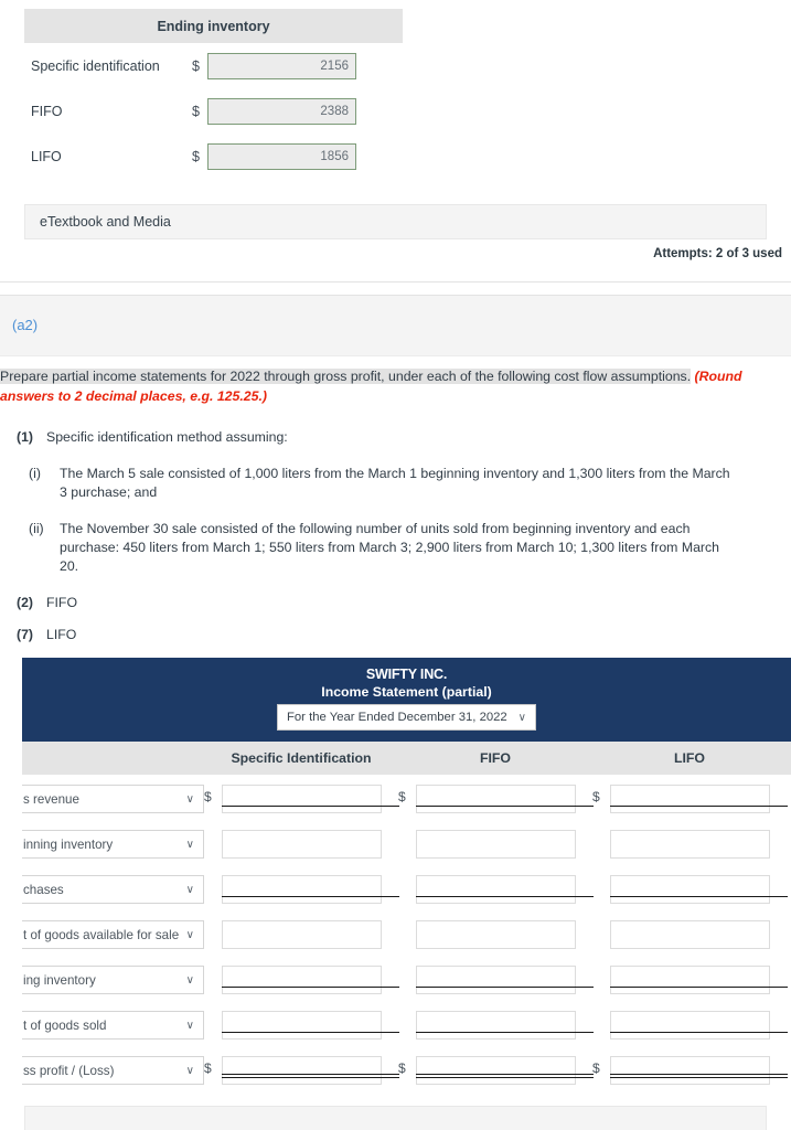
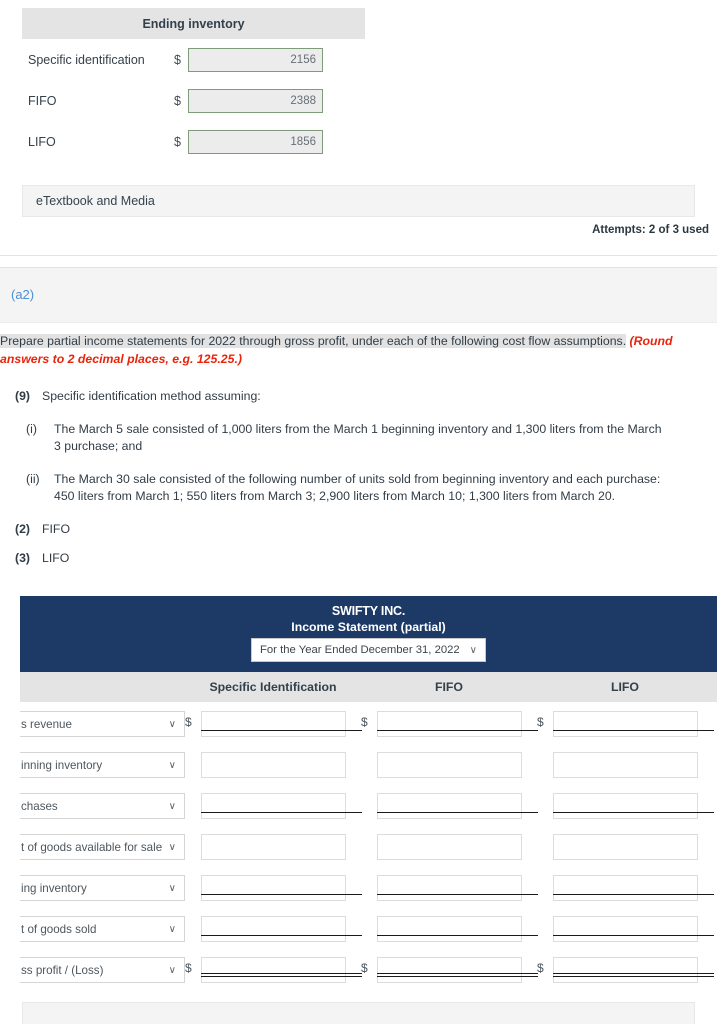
  Ending inventory
  Specific identification
  $
  2156
  FIFO
  $
  2388
  LIFO
  $
  1856
  eTextbook and Media
  Attempts: 2 of 3 used
  (a2)
  Prepare partial income statements for 2022 through gross profit, under each of the following cost flow assumptions. (Round answers to 2 decimal places, e.g. 125.25.)
- (1)
+ (9)
  Specific identification method assuming:
  (i)
  The March 5 sale consisted of 1,000 liters from the March 1 beginning inventory and 1,300 liters from the March 3 purchase; and
  (ii)
- The November 30 sale consisted of the following number of units sold from beginning inventory and each purchase: 450 liters from March 1; 550 liters from March 3; 2,900 liters from March 10; 1,300 liters from March 20.
+ The March 30 sale consisted of the following number of units sold from beginning inventory and each purchase: 450 liters from March 1; 550 liters from March 3; 2,900 liters from March 10; 1,300 liters from March 20.
  (2)
  FIFO
- (7)
+ (3)
  LIFO
  SWIFTY INC.
  Income Statement (partial)
  For the Year Ended December 31, 2022
  ∨
  Specific Identification
  FIFO
  LIFO
  s revenue
  ∨
  $
  $
  $
  inning inventory
  ∨
  chases
  ∨
  t of goods available for sale
  ∨
  ing inventory
  ∨
  t of goods sold
  ∨
  ss profit / (Loss)
  ∨
  $
  $
  $
